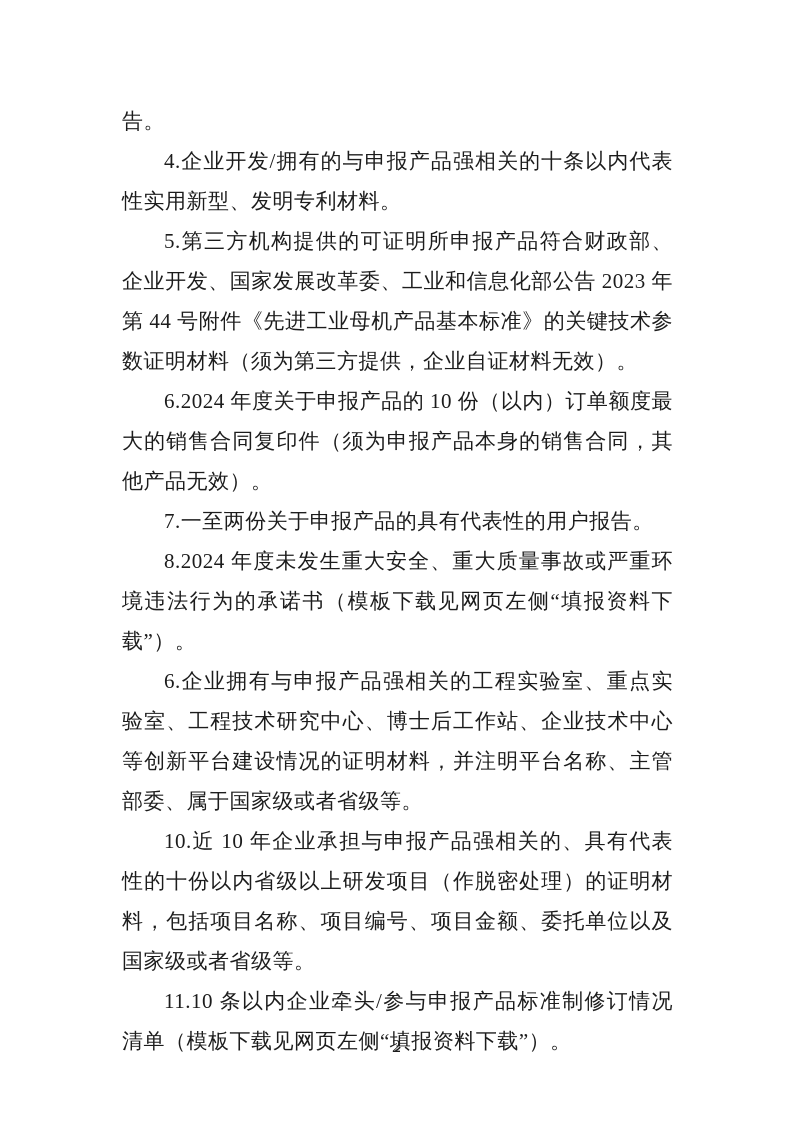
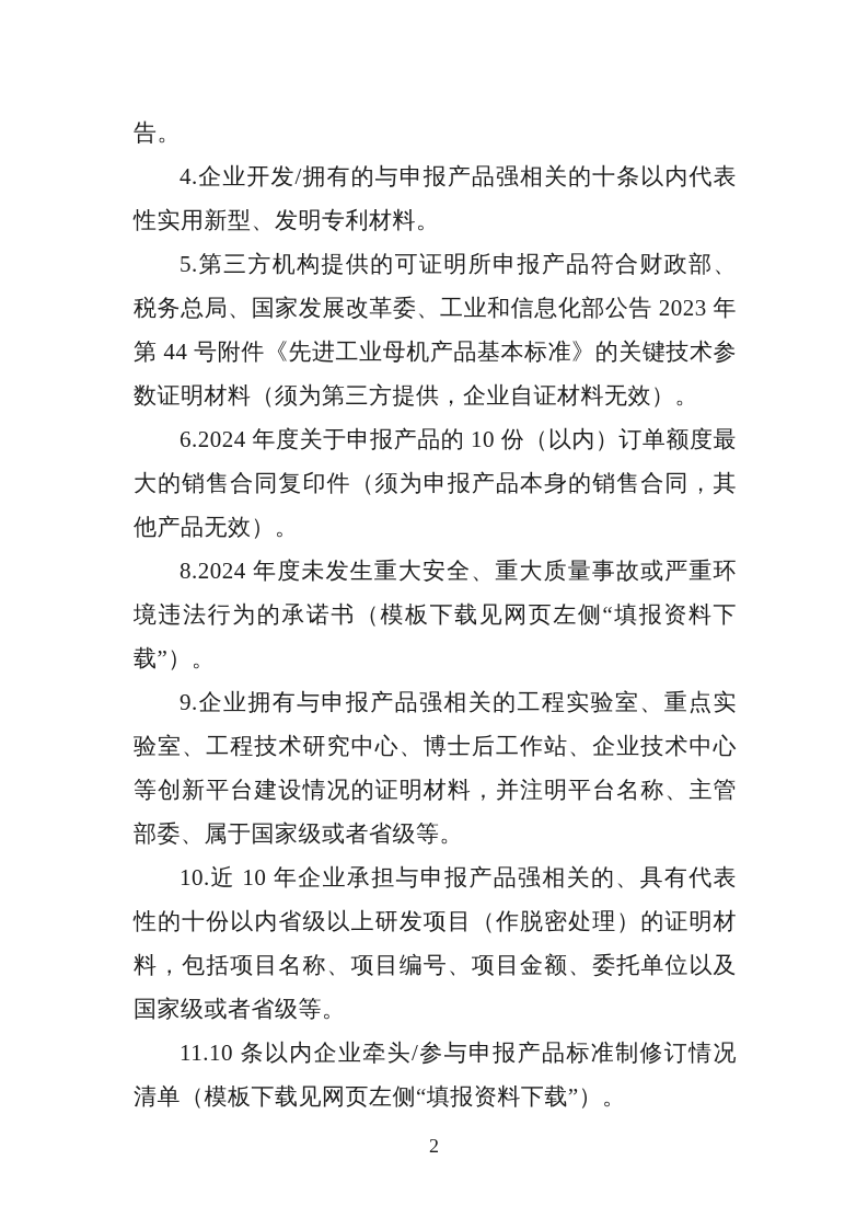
  告。
  4.企业开发/拥有的与申报产品强相关的十条以内代表性实用新型、发明专利材料。
- 5.第三方机构提供的可证明所申报产品符合财政部、企业开发、国家发展改革委、工业和信息化部公告 2023 年第 44 号附件《先进工业母机产品基本标准》的关键技术参数证明材料（须为第三方提供，企业自证材料无效）。
+ 5.第三方机构提供的可证明所申报产品符合财政部、税务总局、国家发展改革委、工业和信息化部公告 2023 年第 44 号附件《先进工业母机产品基本标准》的关键技术参数证明材料（须为第三方提供，企业自证材料无效）。
  6.2024 年度关于申报产品的 10 份（以内）订单额度最大的销售合同复印件（须为申报产品本身的销售合同，其他产品无效）。
- 7.一至两份关于申报产品的具有代表性的用户报告。
  8.2024 年度未发生重大安全、重大质量事故或严重环境违法行为的承诺书（模板下载见网页左侧“填报资料下载”）。
- 6.企业拥有与申报产品强相关的工程实验室、重点实验室、工程技术研究中心、博士后工作站、企业技术中心等创新平台建设情况的证明材料，并注明平台名称、主管部委、属于国家级或者省级等。
+ 9.企业拥有与申报产品强相关的工程实验室、重点实验室、工程技术研究中心、博士后工作站、企业技术中心等创新平台建设情况的证明材料，并注明平台名称、主管部委、属于国家级或者省级等。
  10.近 10 年企业承担与申报产品强相关的、具有代表性的十份以内省级以上研发项目（作脱密处理）的证明材料，包括项目名称、项目编号、项目金额、委托单位以及国家级或者省级等。
  11.10 条以内企业牵头/参与申报产品标准制修订情况清单（模板下载见网页左侧“填报资料下载”）。
  2
